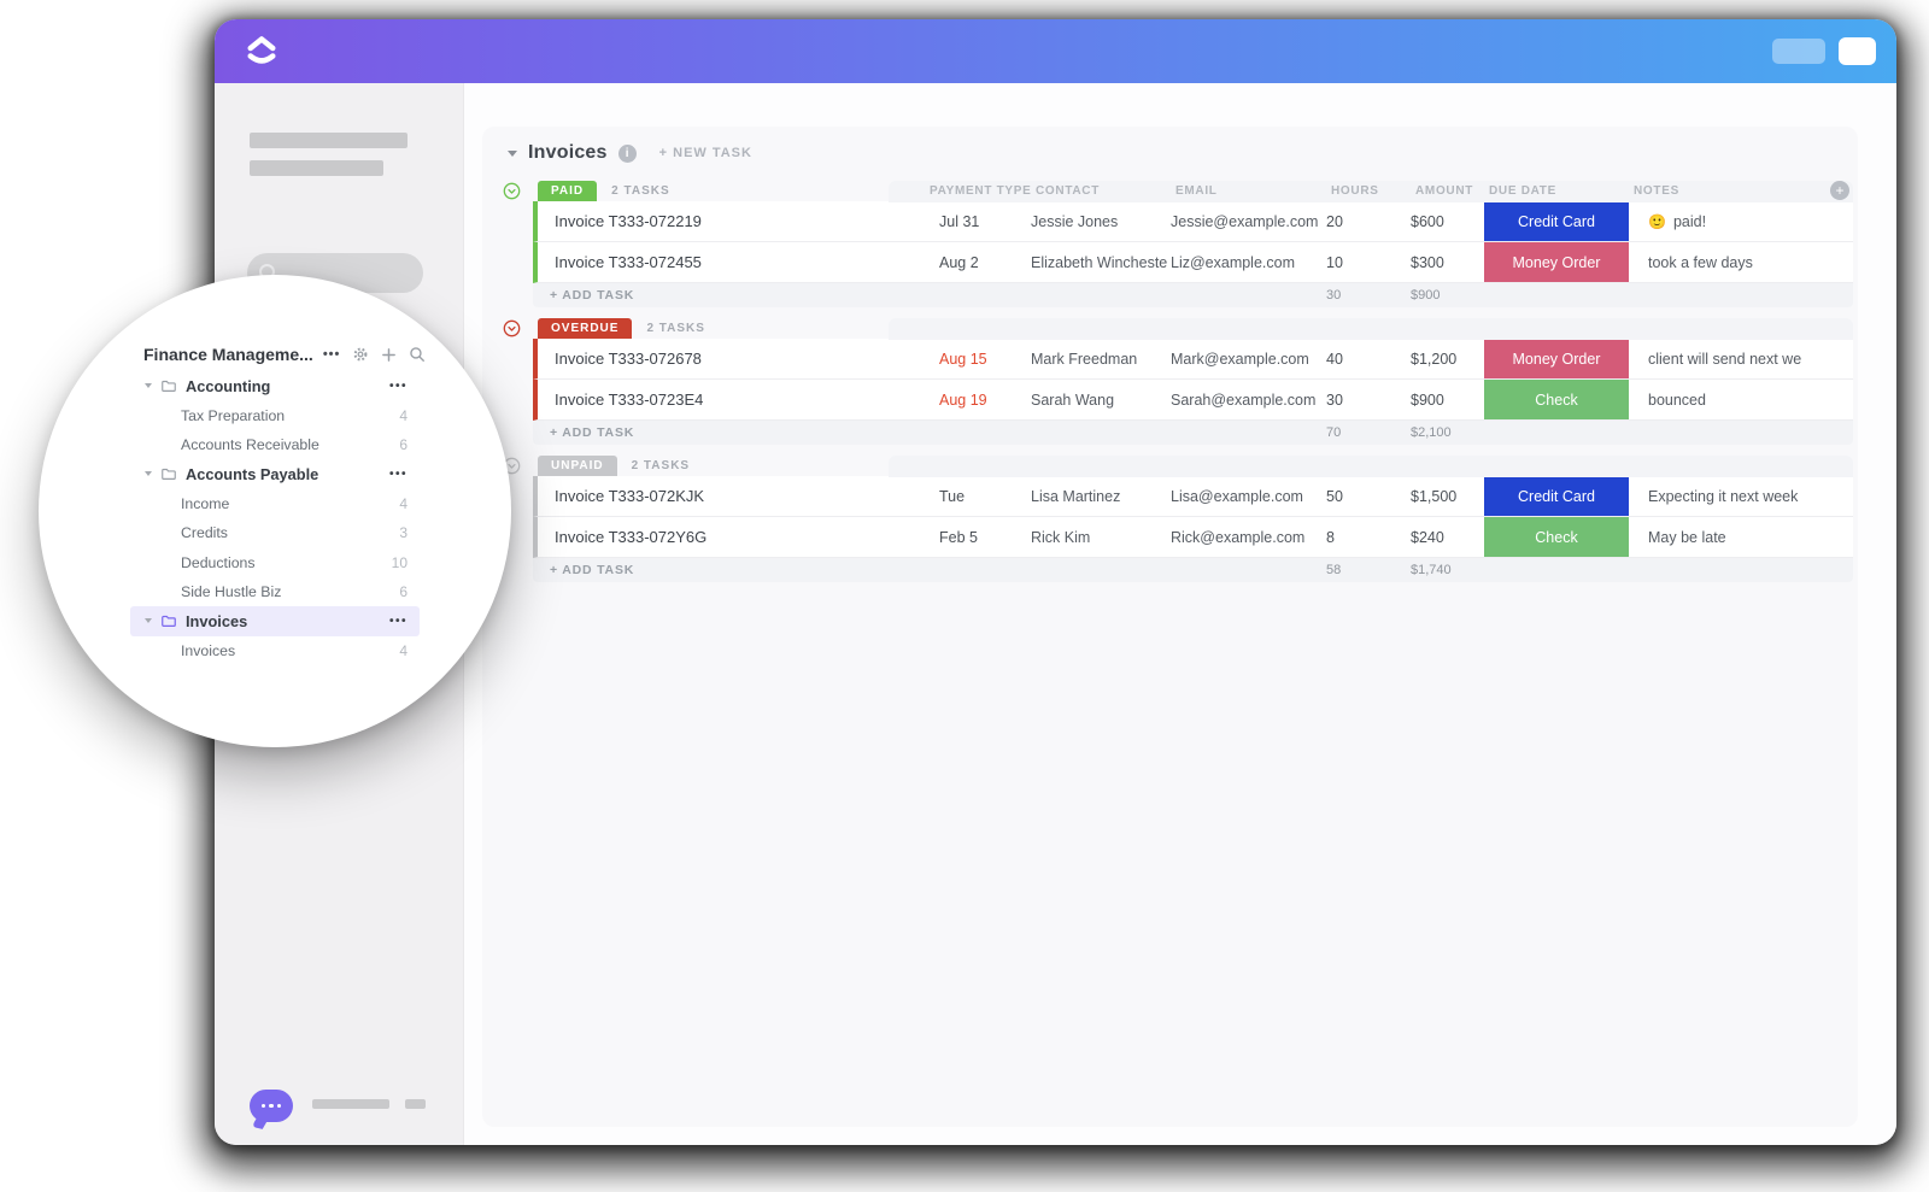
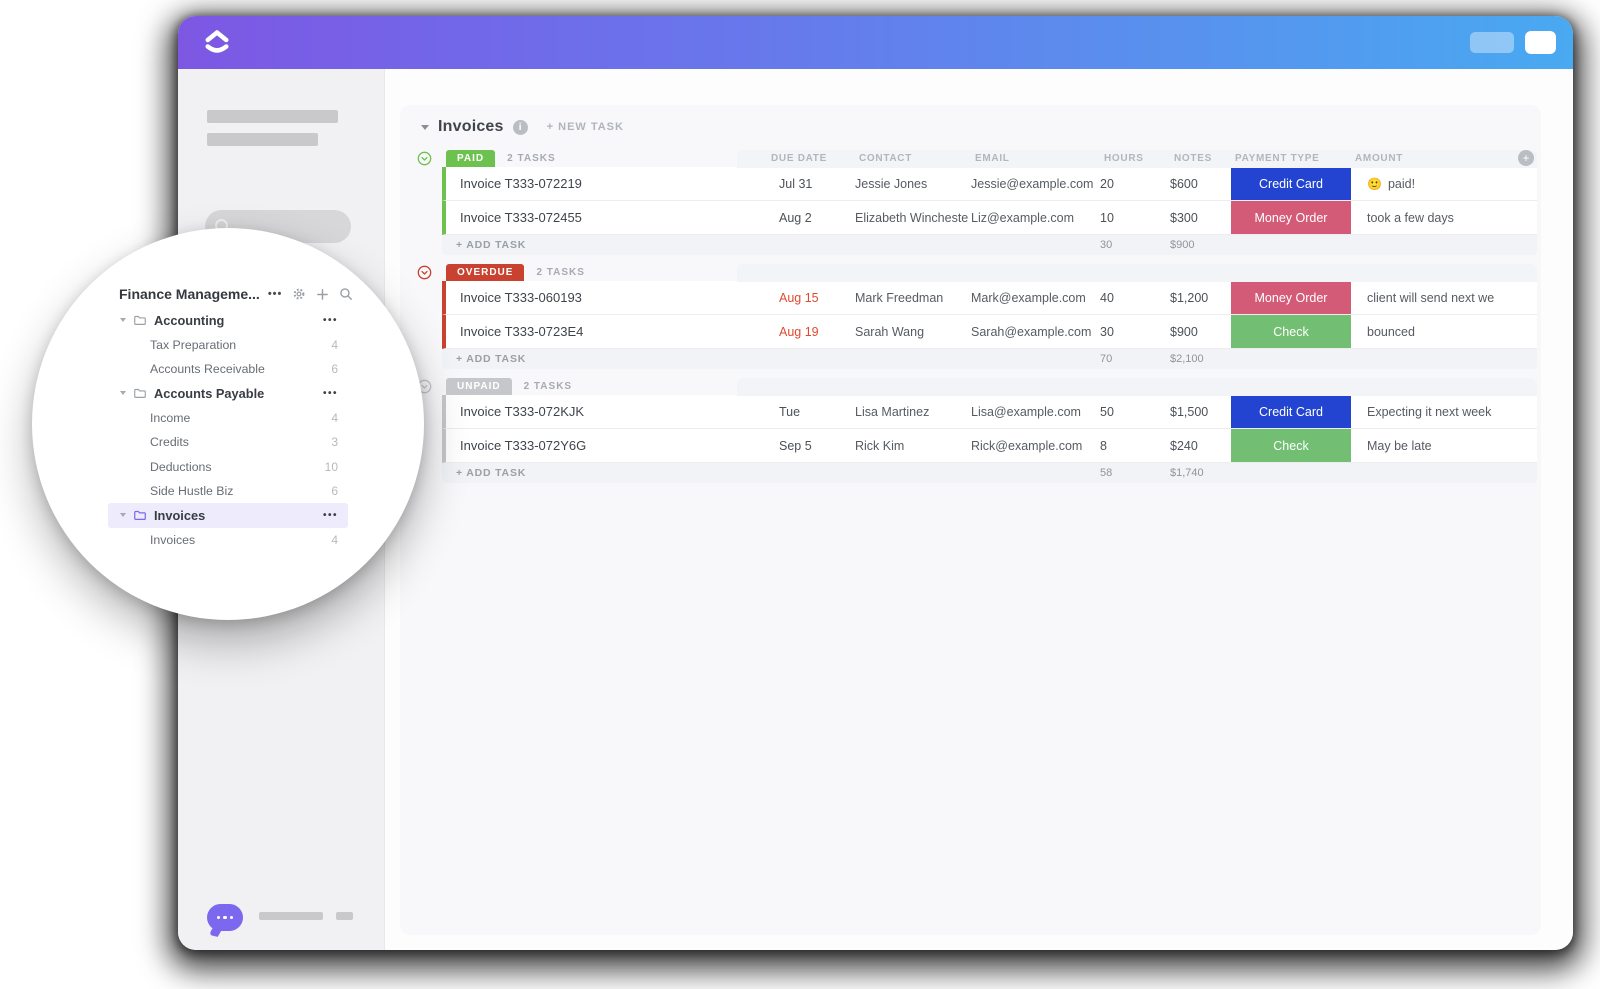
  Invoices
  i
  + NEW TASK
  PAID
  2 TASKS
- PAYMENT TYPE
+ DUE DATE
  CONTACT
  EMAIL
  HOURS
- AMOUNT
+ NOTES
- DUE DATE
+ PAYMENT TYPE
- NOTES
+ AMOUNT
  +
  Invoice T333-072219
  Jul 31
  Jessie Jones
  Jessie@example.com
  20
  $600
  Credit Card
  🙂
  paid!
  Invoice T333-072455
  Aug 2
  Elizabeth Wincheste
  Liz@example.com
  10
  $300
  Money Order
  took a few days
  + ADD TASK
  30
  $900
  OVERDUE
  2 TASKS
- Invoice T333-072678
+ Invoice T333-060193
  Aug 15
  Mark Freedman
  Mark@example.com
  40
  $1,200
  Money Order
  client will send next we
  Invoice T333-0723E4
  Aug 19
  Sarah Wang
  Sarah@example.com
  30
  $900
  Check
  bounced
  + ADD TASK
  70
  $2,100
  UNPAID
  2 TASKS
  Invoice T333-072KJK
  Tue
  Lisa Martinez
  Lisa@example.com
  50
  $1,500
  Credit Card
  Expecting it next week
  Invoice T333-072Y6G
- Feb 5
+ Sep 5
  Rick Kim
  Rick@example.com
  8
  $240
  Check
  May be late
  + ADD TASK
  58
  $1,740
  Finance Manageme...
  •••
  Accounting
  •••
  Tax Preparation
  4
  Accounts Receivable
  6
  Accounts Payable
  •••
  Income
  4
  Credits
  3
  Deductions
  10
  Side Hustle Biz
  6
  Invoices
  •••
  Invoices
  4
